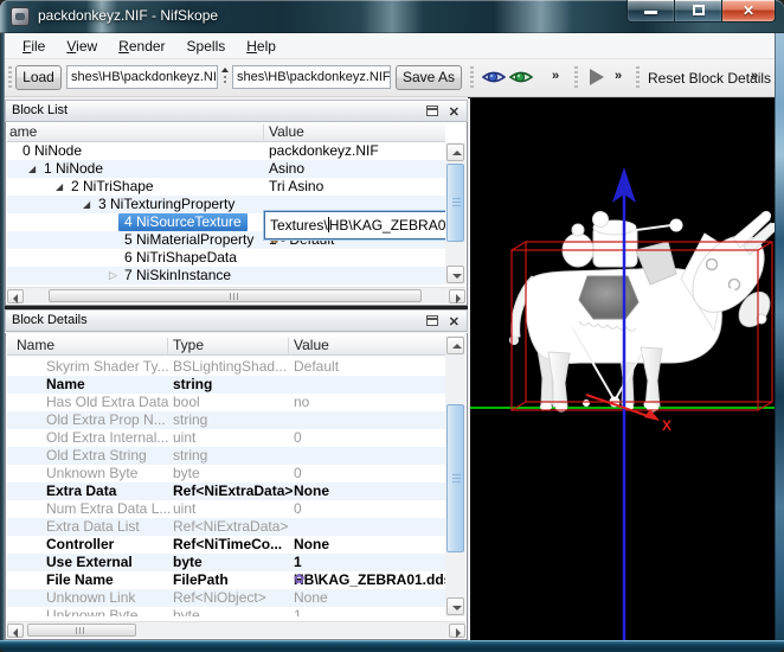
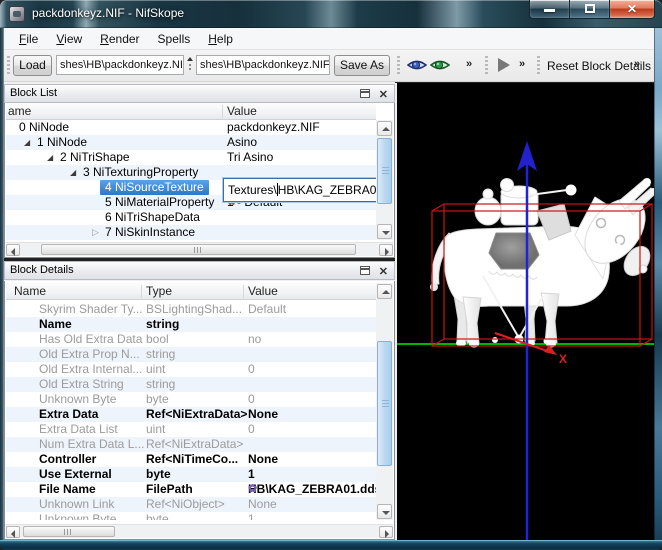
  packdonkeyz.NIF - NifSkope
  ✕
  File
  View
  Render
  Spells
  Help
  Load
  shes\HB\packdonkeyz.NI
  shes\HB\packdonkeyz.NIF
  Save As
  »
  »
  Reset Block Details
  »
  Block List
  ✕
  ame
  Value
  Textures\HB\KAG_ZEBRA0
  0 NiNode
  packdonkeyz.NIF
  ◢
  1 NiNode
  Asino
  ◢
  2 NiTriShape
  Tri Asino
  ◢
  3 NiTexturingProperty
  4 NiSourceTexture
  5 NiMaterialProperty
  ✿
  1 - Default
  6 NiTriShapeData
  ▷
  7 NiSkinInstance
  Block Details
  ✕
  Name
  Type
  Value
  Skyrim Shader Ty...
  BSLightingShad...
  Default
  Name
  string
  Has Old Extra Data
  bool
  no
  Old Extra Prop N...
  string
  Old Extra Internal...
  uint
  0
  Old Extra String
  string
  Unknown Byte
  byte
  0
  Extra Data
  Ref<NiExtraData>
  None
- Num Extra Data L...
+ Extra Data List
  uint
  0
- Extra Data List
+ Num Extra Data L...
  Ref<NiExtraData>
  Controller
  Ref<NiTimeCo...
  None
  Use External
  byte
  1
  File Name
  FilePath
  ✿
  HB\KAG_ZEBRA01.dd
  Unknown Link
  Ref<NiObject>
  None
  Unknown Byte
  byte
  1
  X
